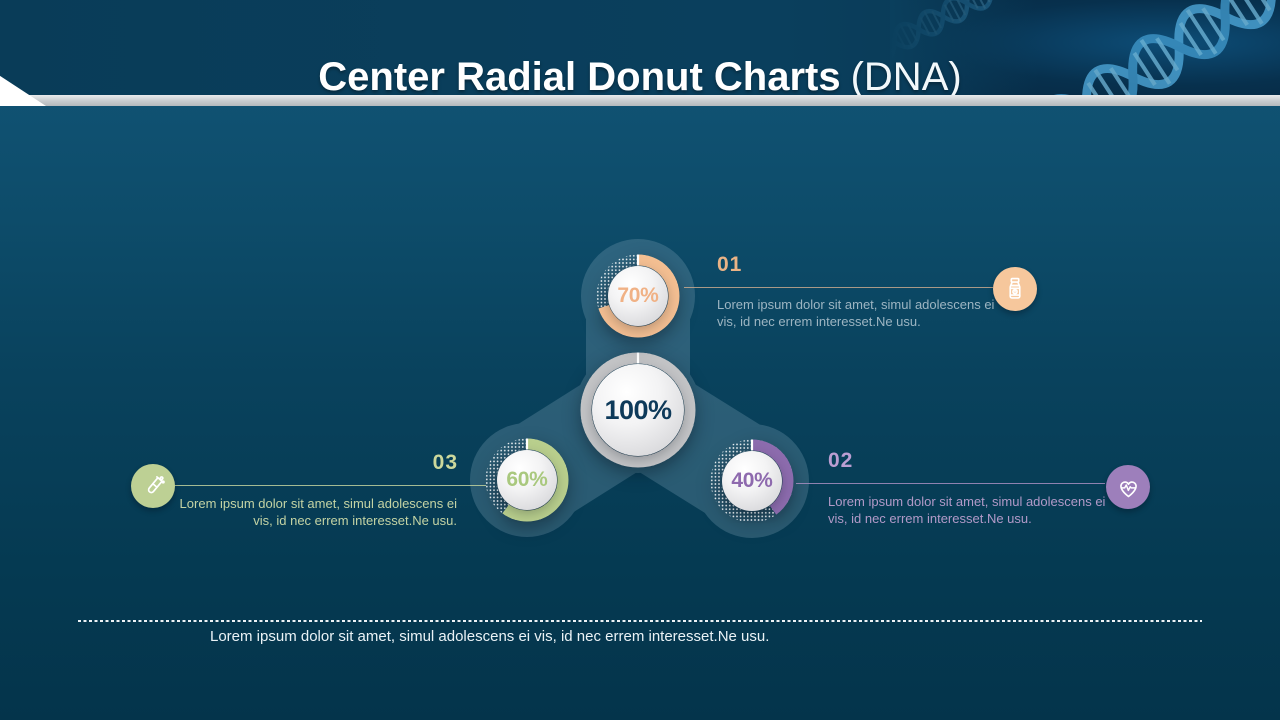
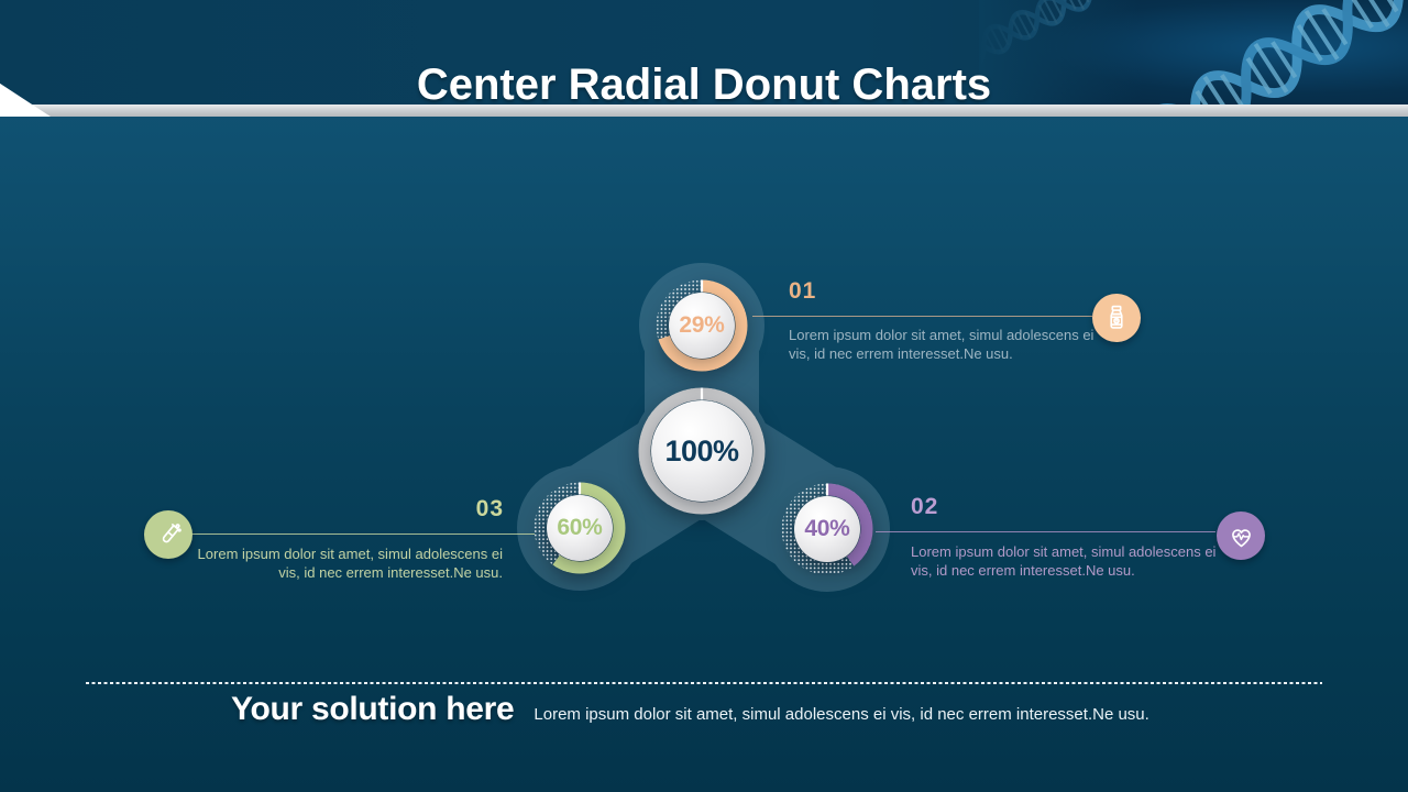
  Center Radial Donut Charts
- (DNA)
  100%
- 70%
+ 29%
  60%
  40%
  01
  Lorem ipsum dolor sit amet, simul adolescens ei vis, id nec errem interesset.Ne usu.
  02
  Lorem ipsum dolor sit amet, simul adolescens ei vis, id nec errem interesset.Ne usu.
  03
  Lorem ipsum dolor sit amet, simul adolescens ei vis, id nec errem interesset.Ne usu.
+ Your solution here
  Lorem ipsum dolor sit amet, simul adolescens ei vis, id nec errem interesset.Ne usu.
